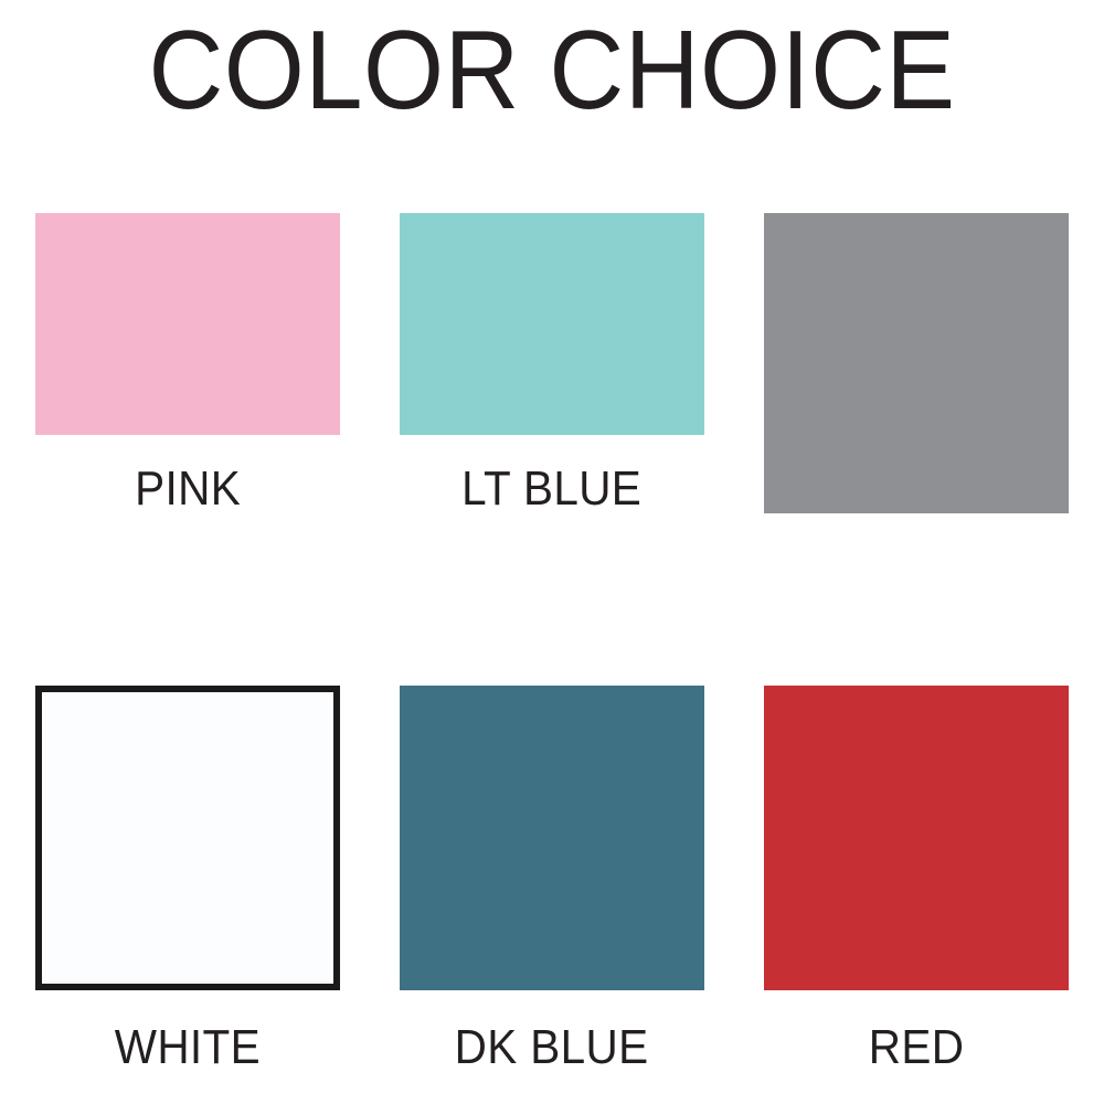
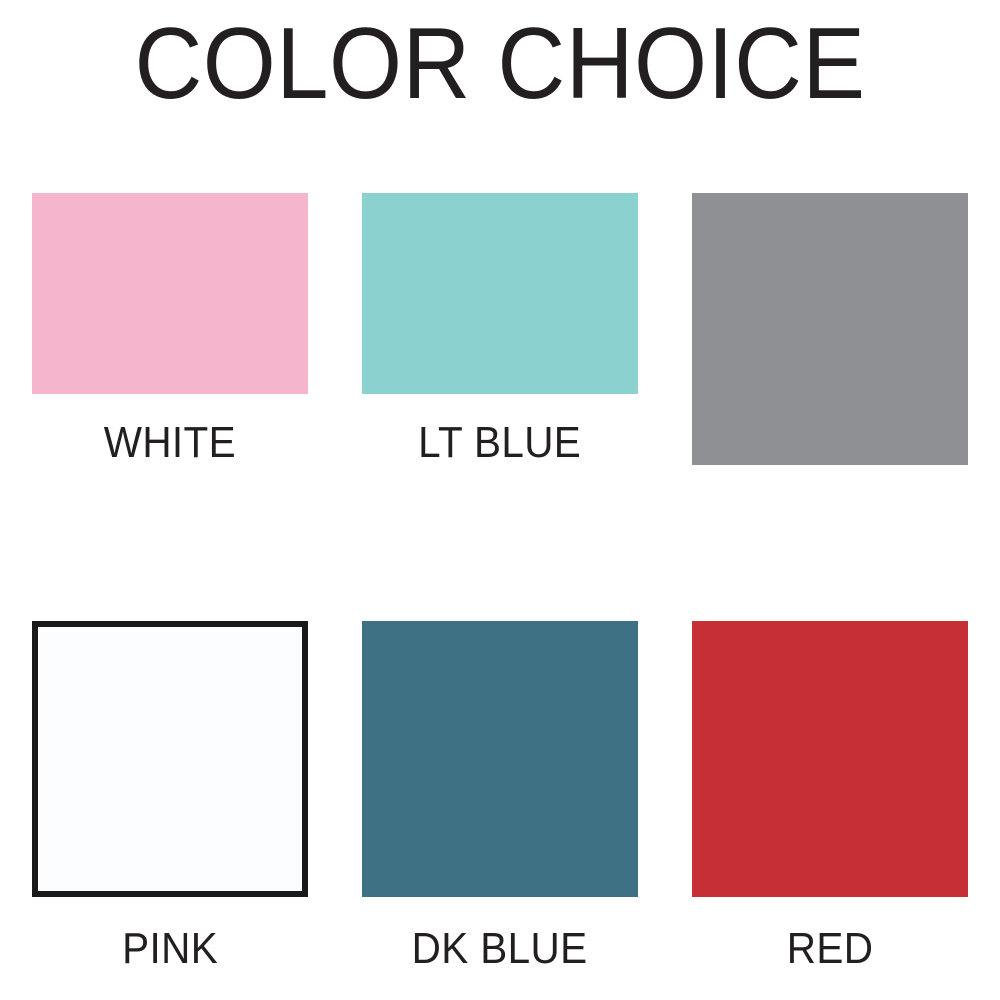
  COLOR CHOICE
- PINK
+ WHITE
  LT BLUE
- WHITE
+ PINK
  DK BLUE
  RED
